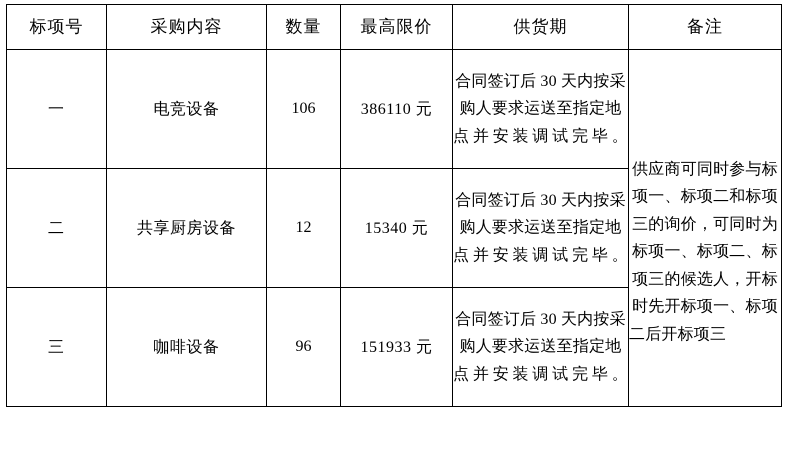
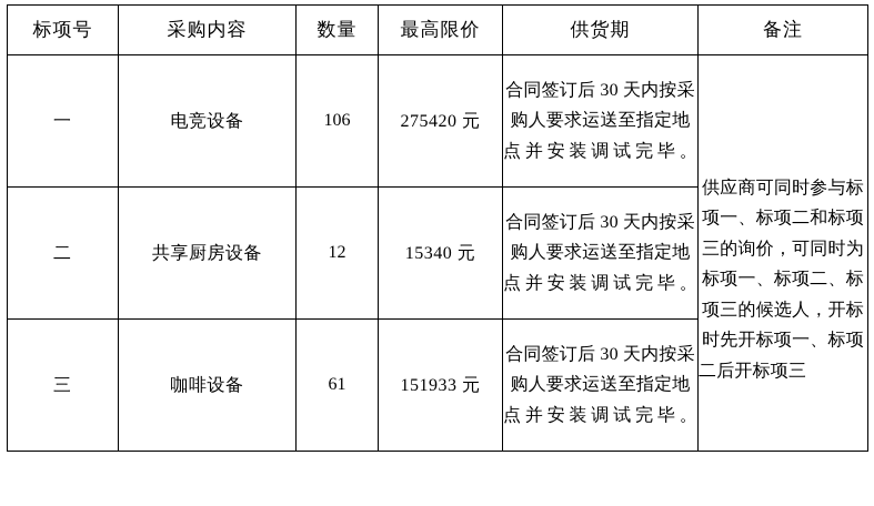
  标项号	采购内容	数量	最高限价	供货期	备注
- 一	电竞设备	106	386110 元	合同签订后 30 天内按采购人要求运送至指定地点并安装调试完毕。	供应商可同时参与标项一、标项二和标项三的询价，可同时为标项一、标项二、标项三的候选人，开标时先开标项一、标项二后开标项三
+ 一	电竞设备	106	275420 元	合同签订后 30 天内按采购人要求运送至指定地点并安装调试完毕。	供应商可同时参与标项一、标项二和标项三的询价，可同时为标项一、标项二、标项三的候选人，开标时先开标项一、标项二后开标项三
  二	共享厨房设备	12	15340 元	合同签订后 30 天内按采购人要求运送至指定地点并安装调试完毕。
- 三	咖啡设备	96	151933 元	合同签订后 30 天内按采购人要求运送至指定地点并安装调试完毕。
+ 三	咖啡设备	61	151933 元	合同签订后 30 天内按采购人要求运送至指定地点并安装调试完毕。
